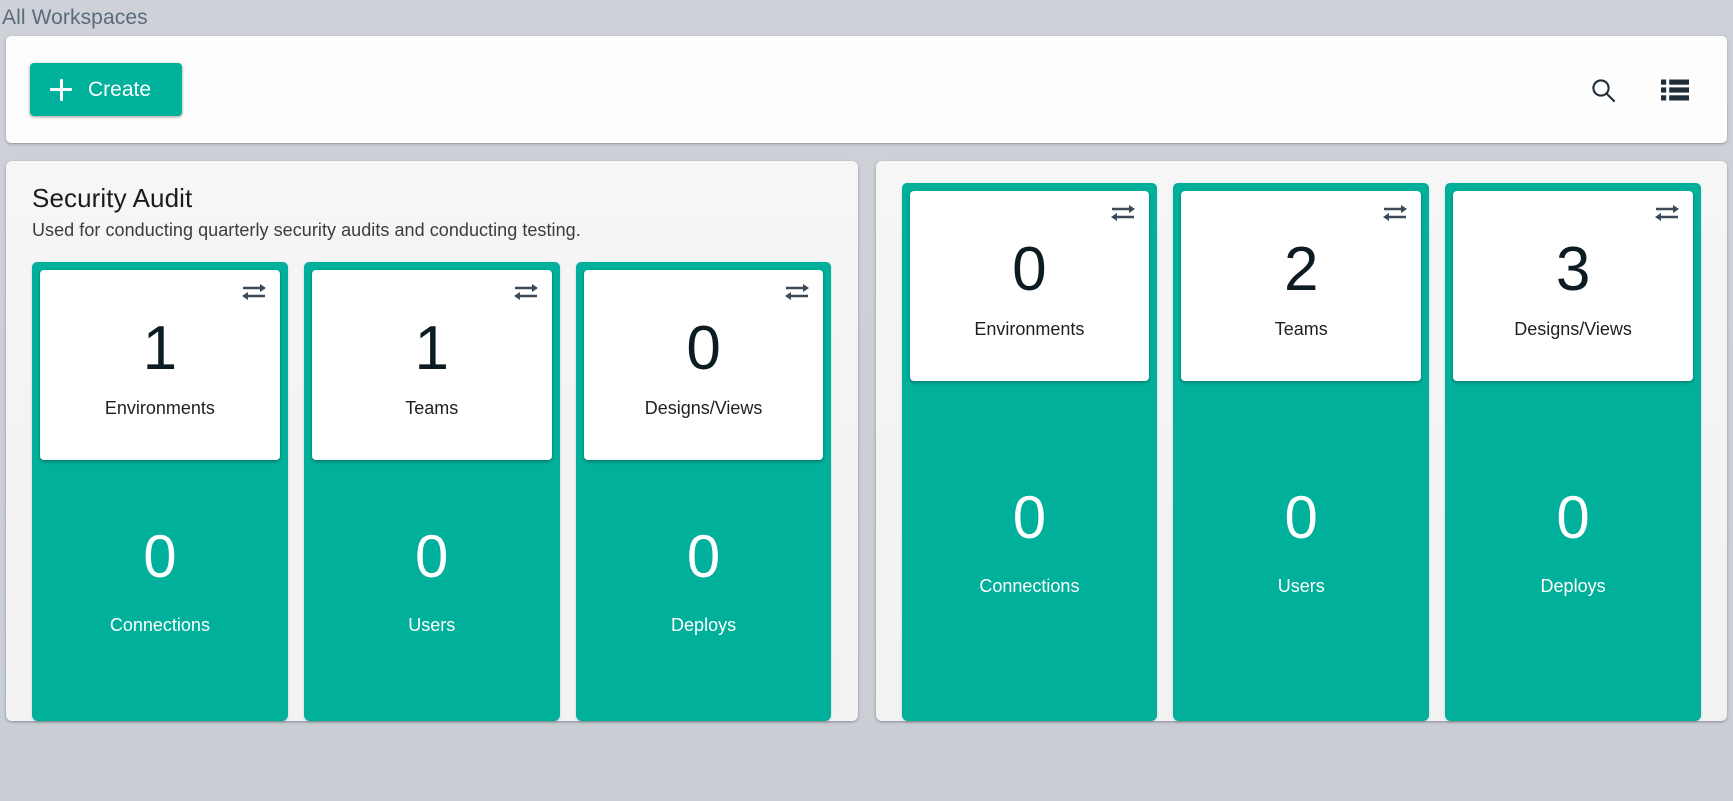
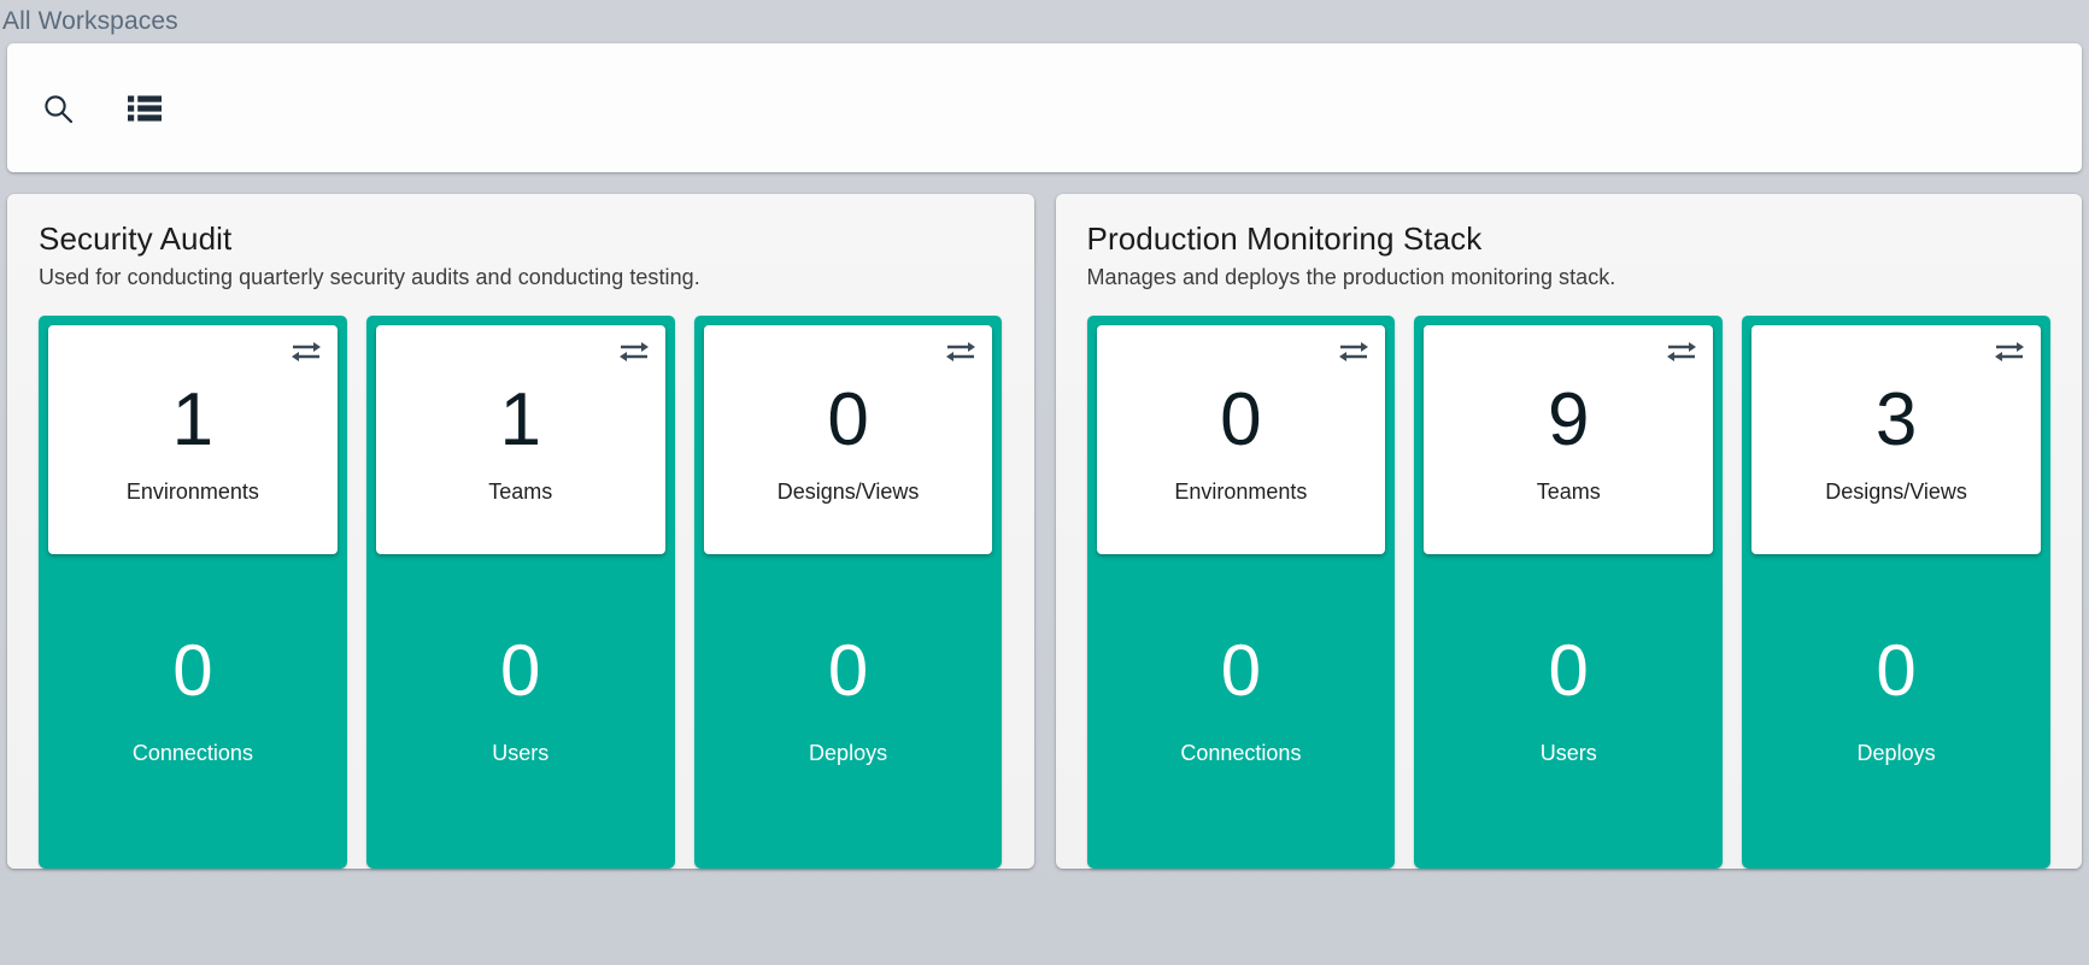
  All Workspaces
- Create
  Security Audit
  Used for conducting quarterly security audits and conducting testing.
  1
  Environments
  0
  Connections
  1
  Teams
  0
  Users
  0
  Designs/Views
  0
  Deploys
+ Production Monitoring Stack
+ Manages and deploys the production monitoring stack.
  0
  Environments
  0
  Connections
- 2
+ 9
  Teams
  0
  Users
  3
  Designs/Views
  0
  Deploys
